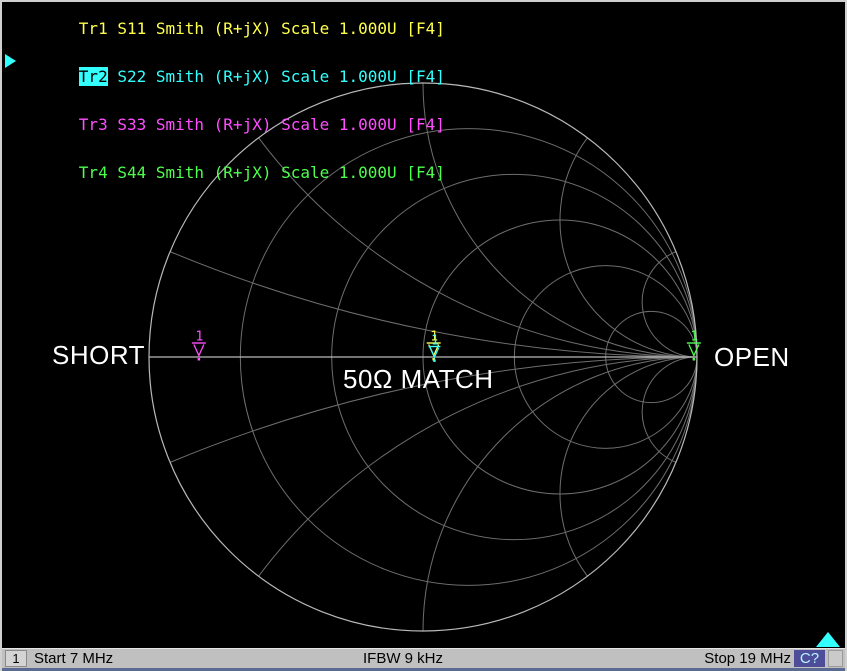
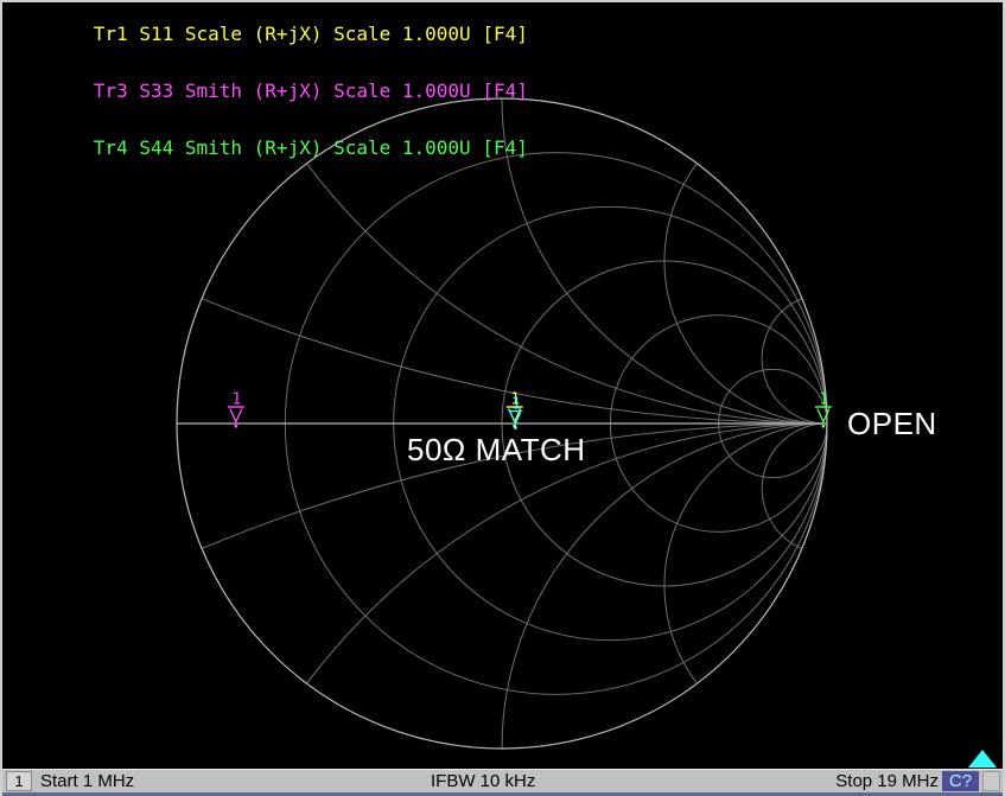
  1
  1
  1
  1
- Tr1 S11 Smith (R+jX) Scale 1.000U [F4]
+ Tr1 S11 Scale (R+jX) Scale 1.000U [F4]
- Tr2 S22 Smith (R+jX) Scale 1.000U [F4]
  Tr3 S33 Smith (R+jX) Scale 1.000U [F4]
  Tr4 S44 Smith (R+jX) Scale 1.000U [F4]
- SHORT
  OPEN
  50Ω MATCH
  1
- Start 7 MHz
+ Start 1 MHz
- IFBW 9 kHz
+ IFBW 10 kHz
  Stop 19 MHz
  C?
